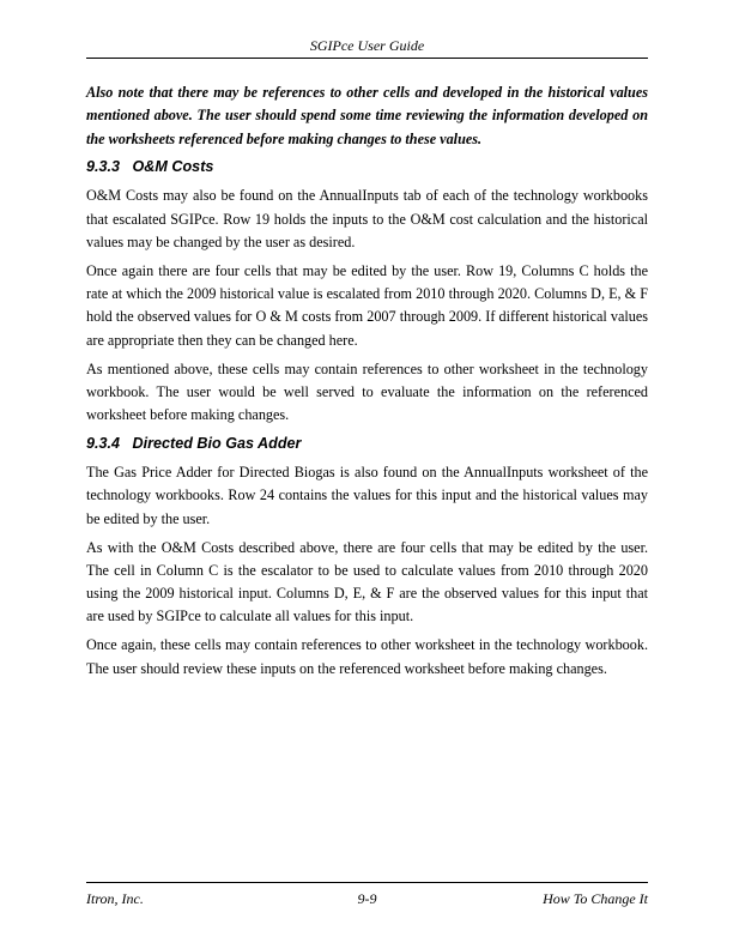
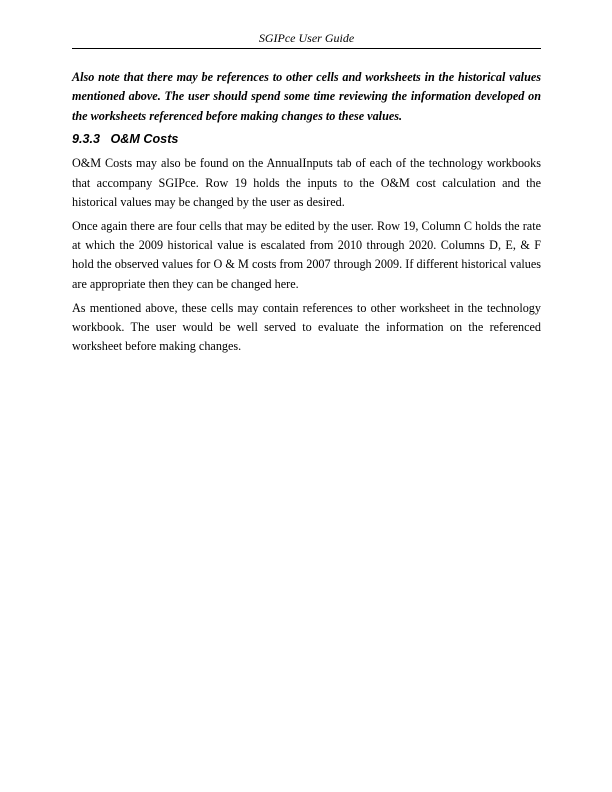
  SGIPce User Guide
- Also note that there may be references to other cells and developed in the historical values mentioned above. The user should spend some time reviewing the information developed on the worksheets referenced before making changes to these values.
+ Also note that there may be references to other cells and worksheets in the historical values mentioned above. The user should spend some time reviewing the information developed on the worksheets referenced before making changes to these values.
  9.3.3 O&M Costs
- O&M Costs may also be found on the AnnualInputs tab of each of the technology workbooks that escalated SGIPce. Row 19 holds the inputs to the O&M cost calculation and the historical values may be changed by the user as desired.
+ O&M Costs may also be found on the AnnualInputs tab of each of the technology workbooks that accompany SGIPce. Row 19 holds the inputs to the O&M cost calculation and the historical values may be changed by the user as desired.
- Once again there are four cells that may be edited by the user. Row 19, Columns C holds the rate at which the 2009 historical value is escalated from 2010 through 2020. Columns D, E, & F hold the observed values for O & M costs from 2007 through 2009. If different historical values are appropriate then they can be changed here.
+ Once again there are four cells that may be edited by the user. Row 19, Column C holds the rate at which the 2009 historical value is escalated from 2010 through 2020. Columns D, E, & F hold the observed values for O & M costs from 2007 through 2009. If different historical values are appropriate then they can be changed here.
  As mentioned above, these cells may contain references to other worksheet in the technology workbook. The user would be well served to evaluate the information on the referenced worksheet before making changes.
- 9.3.4 Directed Bio Gas Adder
- The Gas Price Adder for Directed Biogas is also found on the AnnualInputs worksheet of the technology workbooks. Row 24 contains the values for this input and the historical values may be edited by the user.
- As with the O&M Costs described above, there are four cells that may be edited by the user. The cell in Column C is the escalator to be used to calculate values from 2010 through 2020 using the 2009 historical input. Columns D, E, & F are the observed values for this input that are used by SGIPce to calculate all values for this input.
- Once again, these cells may contain references to other worksheet in the technology workbook. The user should review these inputs on the referenced worksheet before making changes.
- Itron, Inc.
- 9-9
- How To Change It
